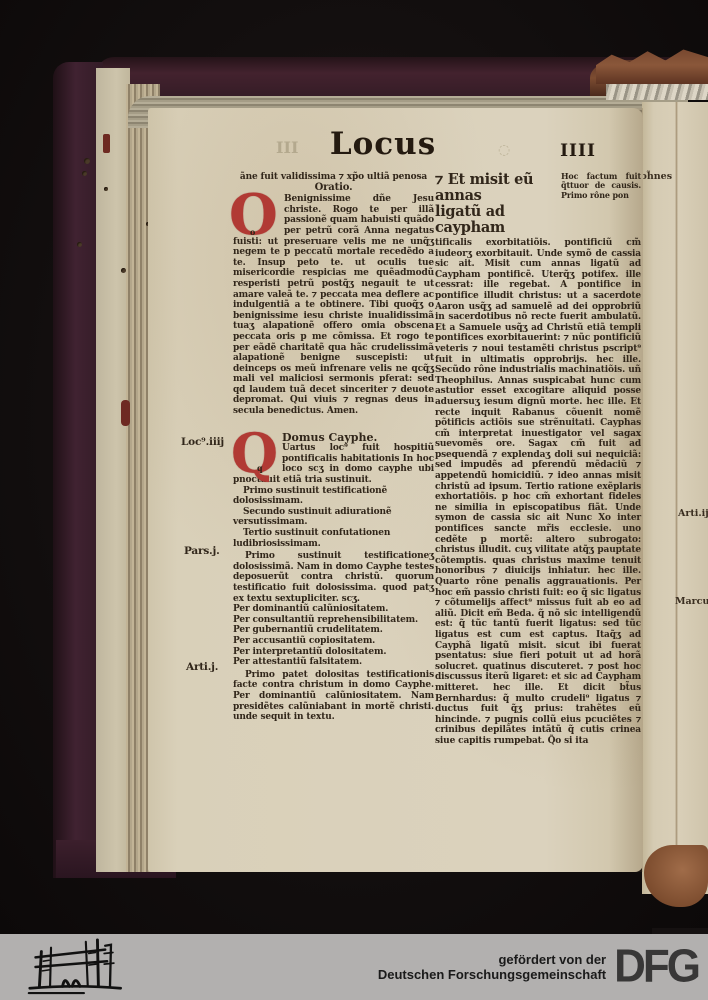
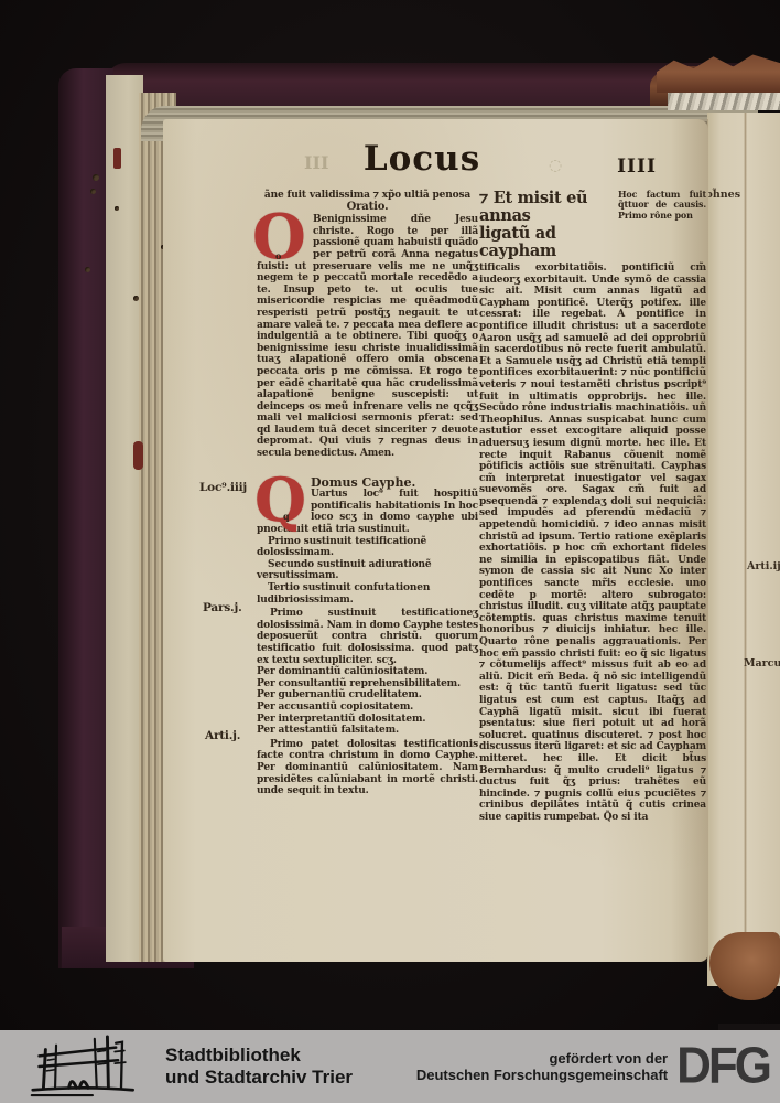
  oh̃nes
  Arti.ij
  Marcu
  III
  Locus
  ◌
  IIII
  Loc⁹.iiij
  Pars.j.
  Arti.j.
  ãne fuit validissima ⁊ xp̃o ultiã penosa
  Oratio.
  O
  o
  Benignissime dñe Jesu christe. Rogo te per illã passionẽ quam habuisti quãdo per petrũ corã Anna negatus fuisti: ut preseruare velis me ne unq̃ʒ negem te p peccatũ mortale recedẽdo a te. Insup peto te. ut oculis tue misericordie respicias me quẽadmodũ resperisti petrũ postq̃ʒ negauit te ut amare valeã te. ⁊ peccata mea deflere ac indulgentiã a te obtinere. Tibi quoq̃ʒ o benignissime iesu christe inualidissimã tuaʒ alapationẽ offero omia obscena peccata oris p me cõmissa. Et rogo te per eãdẽ charitatẽ qua hãc crudelissimã alapationẽ benigne suscepisti: ut deinceps os meũ infrenare velis ne qcq̃ʒ mali vel maliciosi sermonis pferat: sed qd laudem tuã decet sinceriter ⁊ deuote depromat. Qui viuis ⁊ regnas deus in secula benedictus. Amen.
  Q
  q
  Domus Cayphe.
  Uartus loc⁹ fuit hospitiũ pontificalis habitationis In hoc loco scʒ in domo cayphe ubi pnoctauit etiã tria sustinuit.
  Primo sustinuit testificationẽ dolosissimam.
  Secundo sustinuit adiurationẽ versutissimam.
  Tertio sustinuit confutationen ludibriosissimam.
  Primo sustinuit testificationeʒ dolosissimã. Nam in domo Cayphe testes deposuerũt contra christũ. quorum testificatio fuit dolosissima. quod patʒ ex textu sextupliciter. scʒ.
  Per dominantiũ calũniositatem.
  Per consultantiũ reprehensibilitatem.
  Per gubernantiũ crudelitatem.
  Per accusantiũ copiositatem.
  Per interpretantiũ dolositatem.
  Per attestantiũ falsitatem.
  Primo patet dolositas testificationis facte contra christum in domo Cayphe. Per dominantiũ calũniositatem. Nam presidẽtes calũniabant in mortẽ christi. unde sequit in textu.
  ⁊ Et misit eũ annas
  ligatũ ad caypham
  Hoc factum fuit q̃ttuor de causis. Primo rône pon
  tificalis exorbitatiõis. pontificiũ cm̃ iudeorʒ exorbitauit. Unde symõ de cassia sic ait. Misit cum annas ligatũ ad Caypham pontificẽ. Uterq̃ʒ potifex. ille cessrat: ille regebat. A pontifice in pontifice illudit christus: ut a sacerdote Aaron usq̃ʒ ad samuelẽ ad dei opprobriũ in sacerdotibus nõ recte fuerit ambulatũ. Et a Samuele usq̃ʒ ad Christũ etiã templi pontifices exorbitauerint: ⁊ nũc pontificiũ veteris ⁊ noui testamẽti christus pscript⁹ fuit in ultimatis opprobrijs. hec ille. Secũdo rône industrialis machinatiõis. uñ Theophilus. Annas suspicabat hunc cum astutior esset excogitare aliquid posse aduersuʒ iesum dignũ morte. hec ille. Et recte inquit Rabanus cõuenit nomẽ põtificis actiõis sue strẽnuitati. Cayphas cm̃ interpretat inuestigator vel sagax suevomẽs ore. Sagax cm̃ fuit ad psequendã ⁊ explendaʒ doli sui nequiciã: sed impudẽs ad pferendũ mẽdaciũ ⁊ appetendũ homicidiũ. ⁊ ideo annas misit christũ ad ipsum. Tertio ratione exẽplaris exhortatiõis. p hoc cm̃ exhortant fideles ne similia in episcopatibus fiãt. Unde symon de cassia sic ait Nunc Xo inter pontifices sancte mr̃is ecclesie. uno cedẽte p mortẽ: altero subrogato: christus illudit. cuʒ vilitate atq̃ʒ pauptate cõtemptis. quas christus maxime tenuit honoribus ⁊ diuicijs inhiatur. hec ille. Quarto rône penalis aggrauationis. Per hoc em̃ passio christi fuit: eo q̃ sic ligatus ⁊ cõtumelijs affect⁹ missus fuit ab eo ad aliũ. Dicit em̃ Beda. q̃ nõ sic intelligendũ est: q̃ tũc tantũ fuerit ligatus: sed tũc ligatus est cum est captus. Itaq̃ʒ ad Cayphã ligatũ misit. sicut ibi fuerat psentatus: siue fieri potuit ut ad horã solucret. quatinus discuteret. ⁊ post hoc discussus iterũ ligaret: et sic ad Caypham mitteret. hec ille. Et dicit bt̃us Bernhardus: q̃ multo crudeli⁹ ligatus ⁊ ductus fuit q̃ʒ prius: trahẽtes eũ hincinde. ⁊ pugnis collũ eius pcuciẽtes ⁊ crinibus depilãtes intãtũ q̃ cutis crinea siue capitis rumpebat. Q̃o si ita
+ Stadtbibliothek
+ und Stadtarchiv Trier
  gefördert von der
  Deutschen Forschungsgemeinschaft
  DFG
